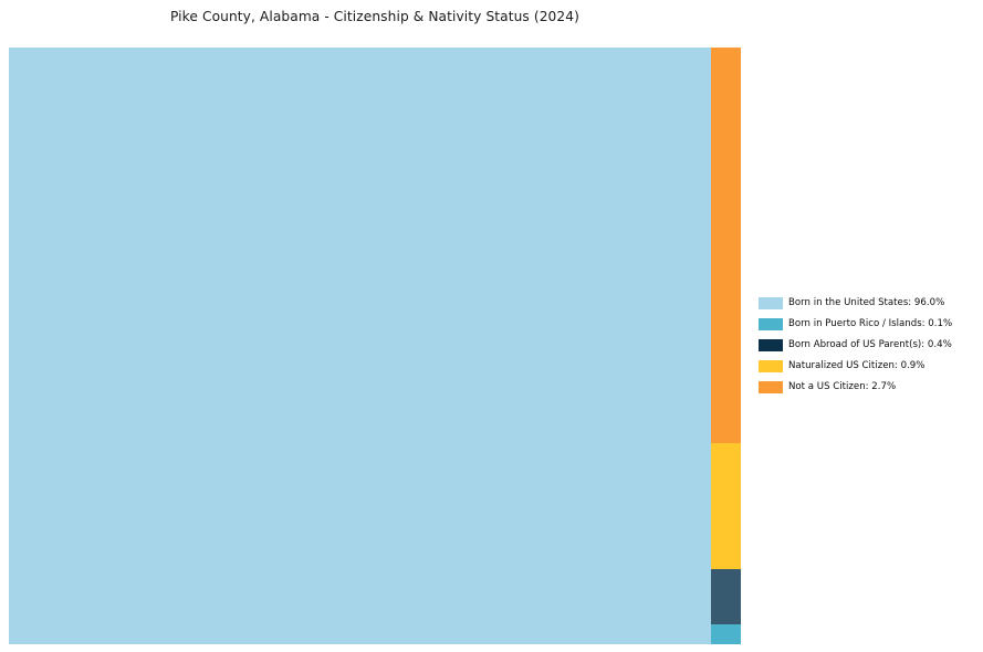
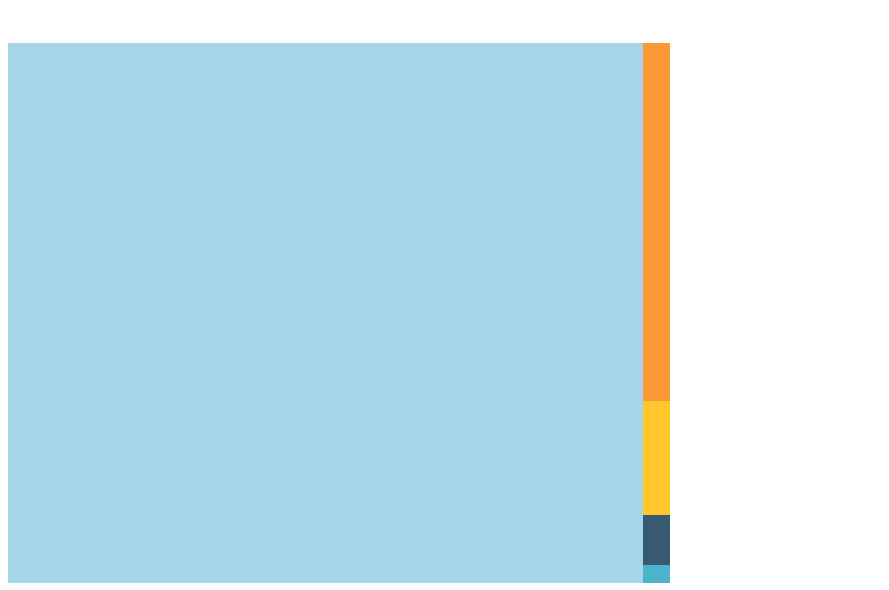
- Pike County, Alabama - Citizenship & Nativity Status (2024)
- Born in the United States: 96.0%
- Born in Puerto Rico / Islands: 0.1%
- Born Abroad of US Parent(s): 0.4%
- Naturalized US Citizen: 0.9%
- Not a US Citizen: 2.7%
